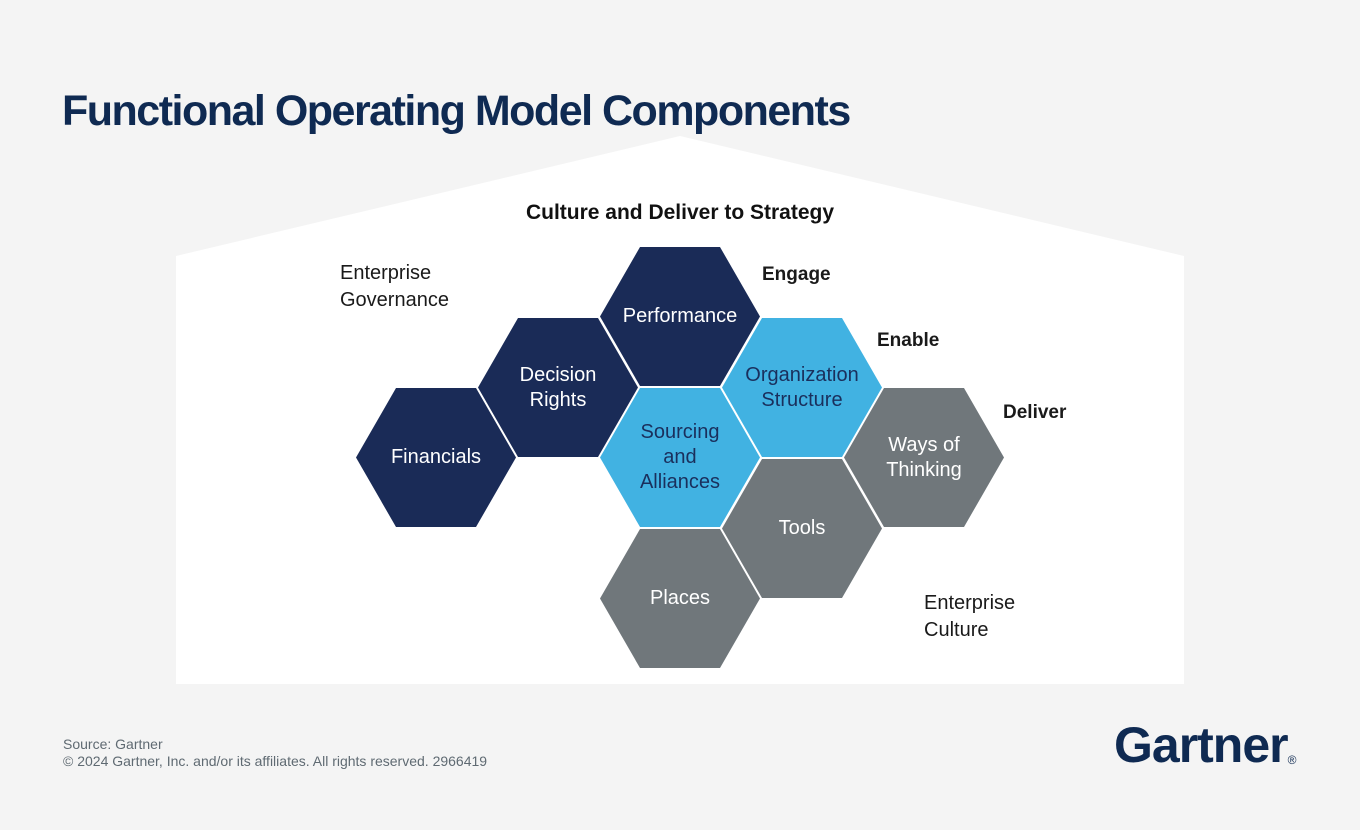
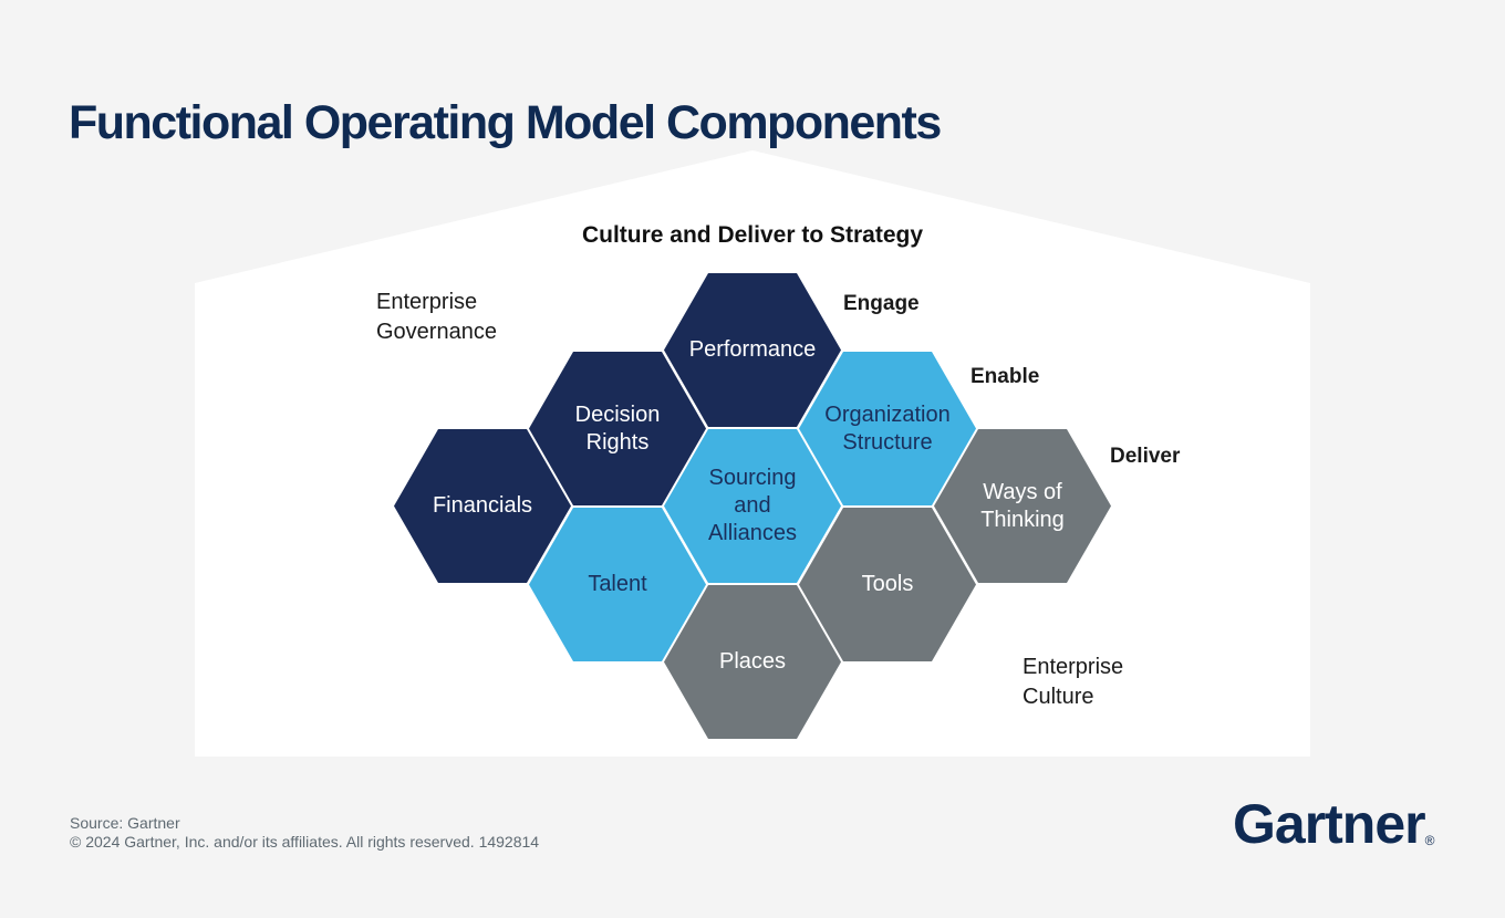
  Functional Operating Model Components
  Culture and Deliver to Strategy
  Enterprise
  Governance
  Engage
  Enable
  Deliver
  Enterprise
  Culture
  Performance
  Decision
  Rights
  Financials
  Organization
  Structure
  Sourcing
  and
  Alliances
+ Talent
  Ways of
  Thinking
  Tools
  Places
  Source: Gartner
- © 2024 Gartner, Inc. and/or its affiliates. All rights reserved. 2966419
+ © 2024 Gartner, Inc. and/or its affiliates. All rights reserved. 1492814
  Gartner®
